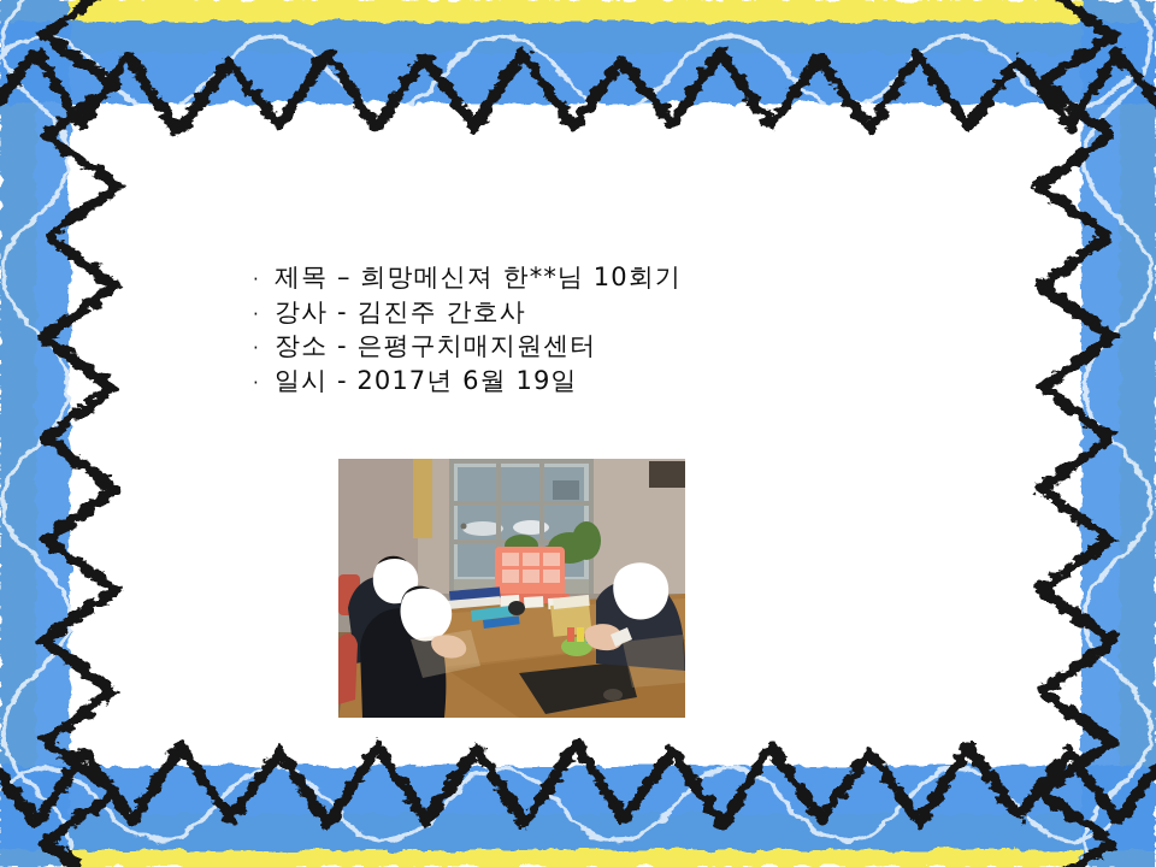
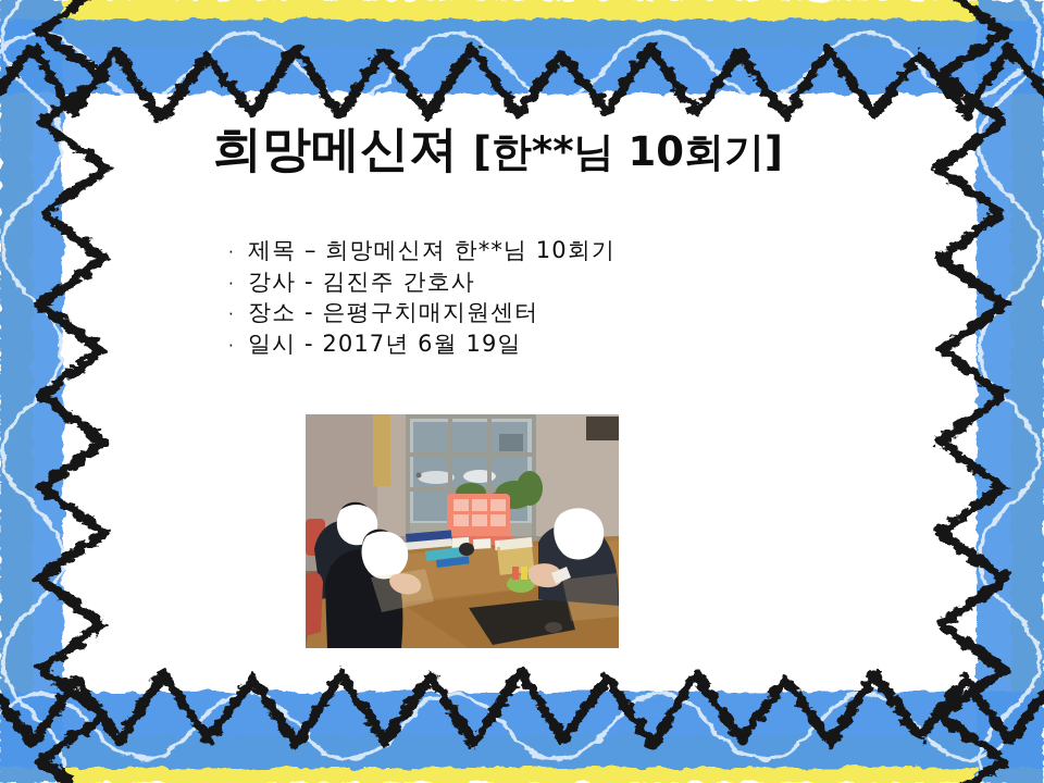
+ 희망메신져 [한**님 10회기]
  ·
  제목 – 희망메신져 한**님 10회기
  ·
  강사 - 김진주 간호사
  ·
  장소 - 은평구치매지원센터
  ·
  일시 - 2017년 6월 19일
